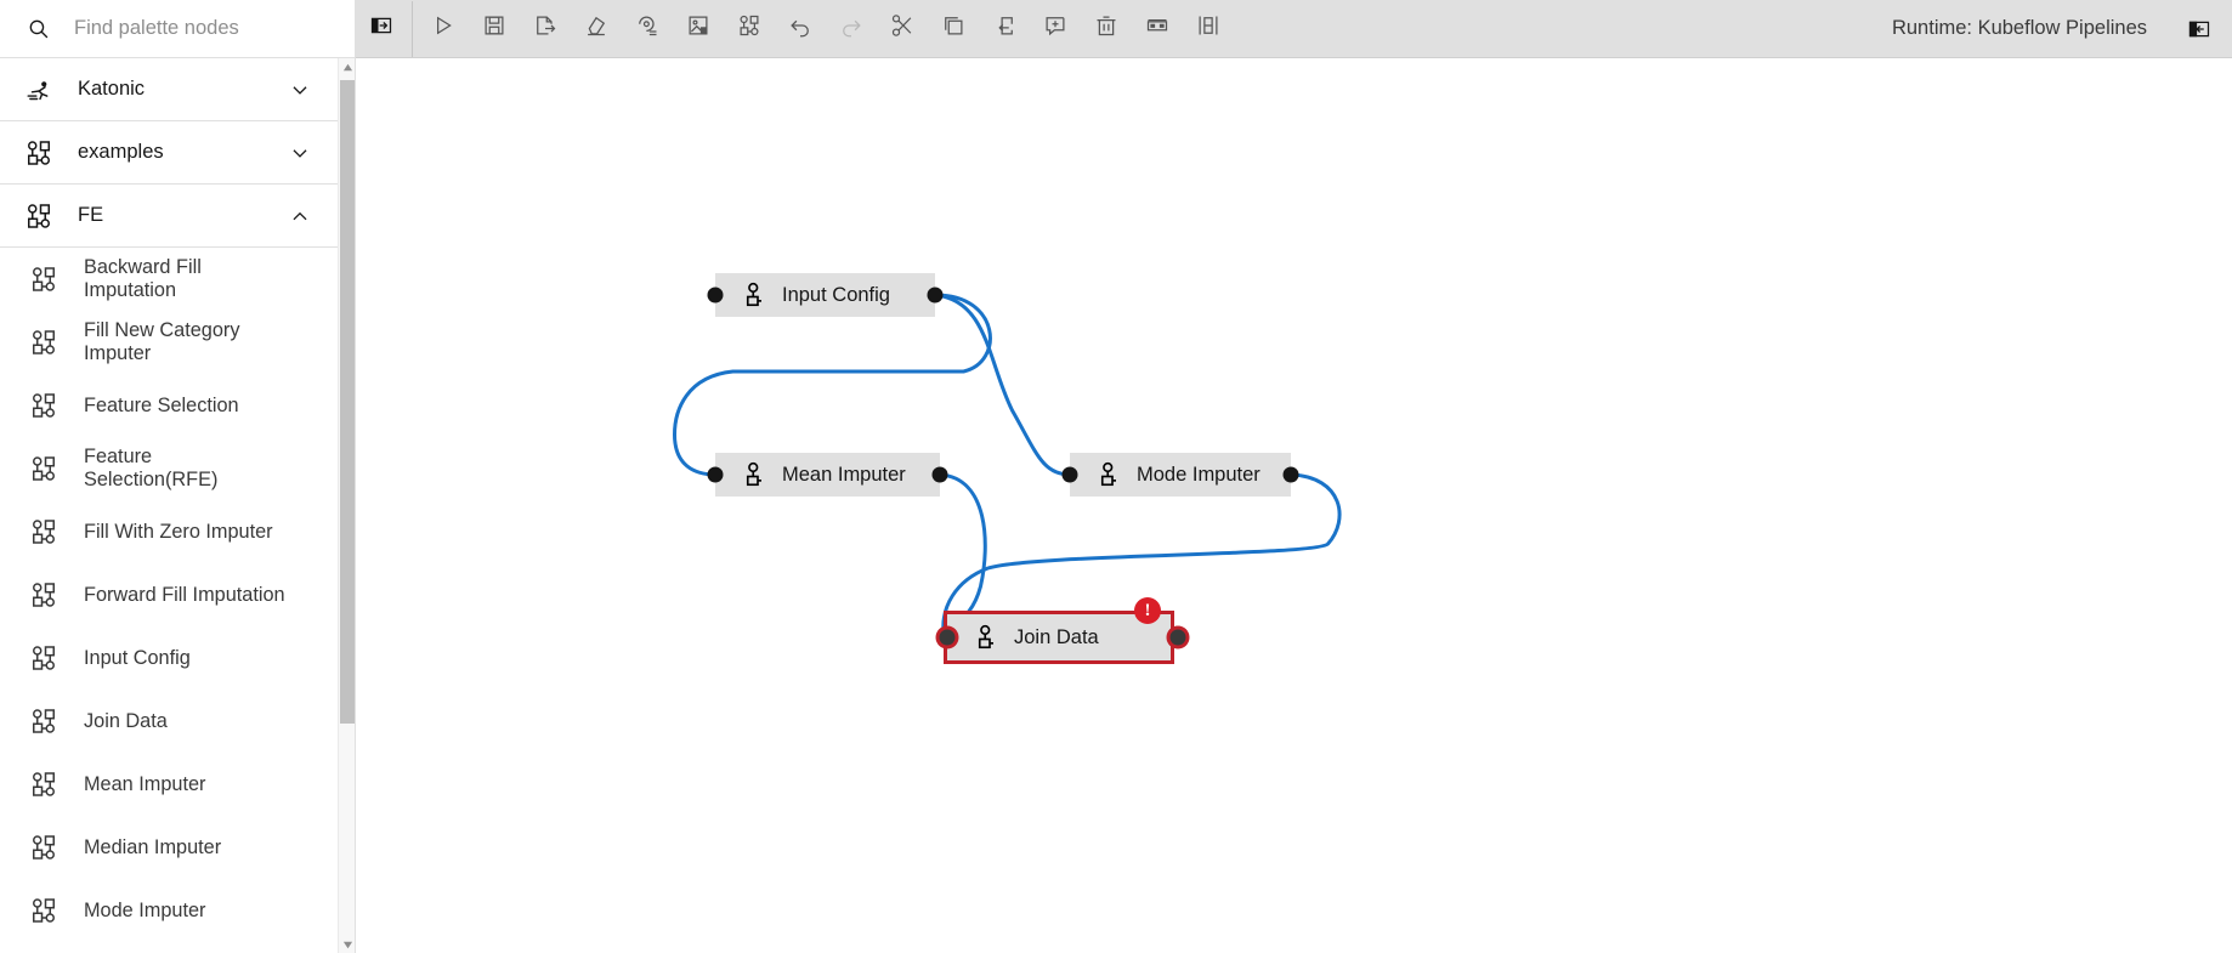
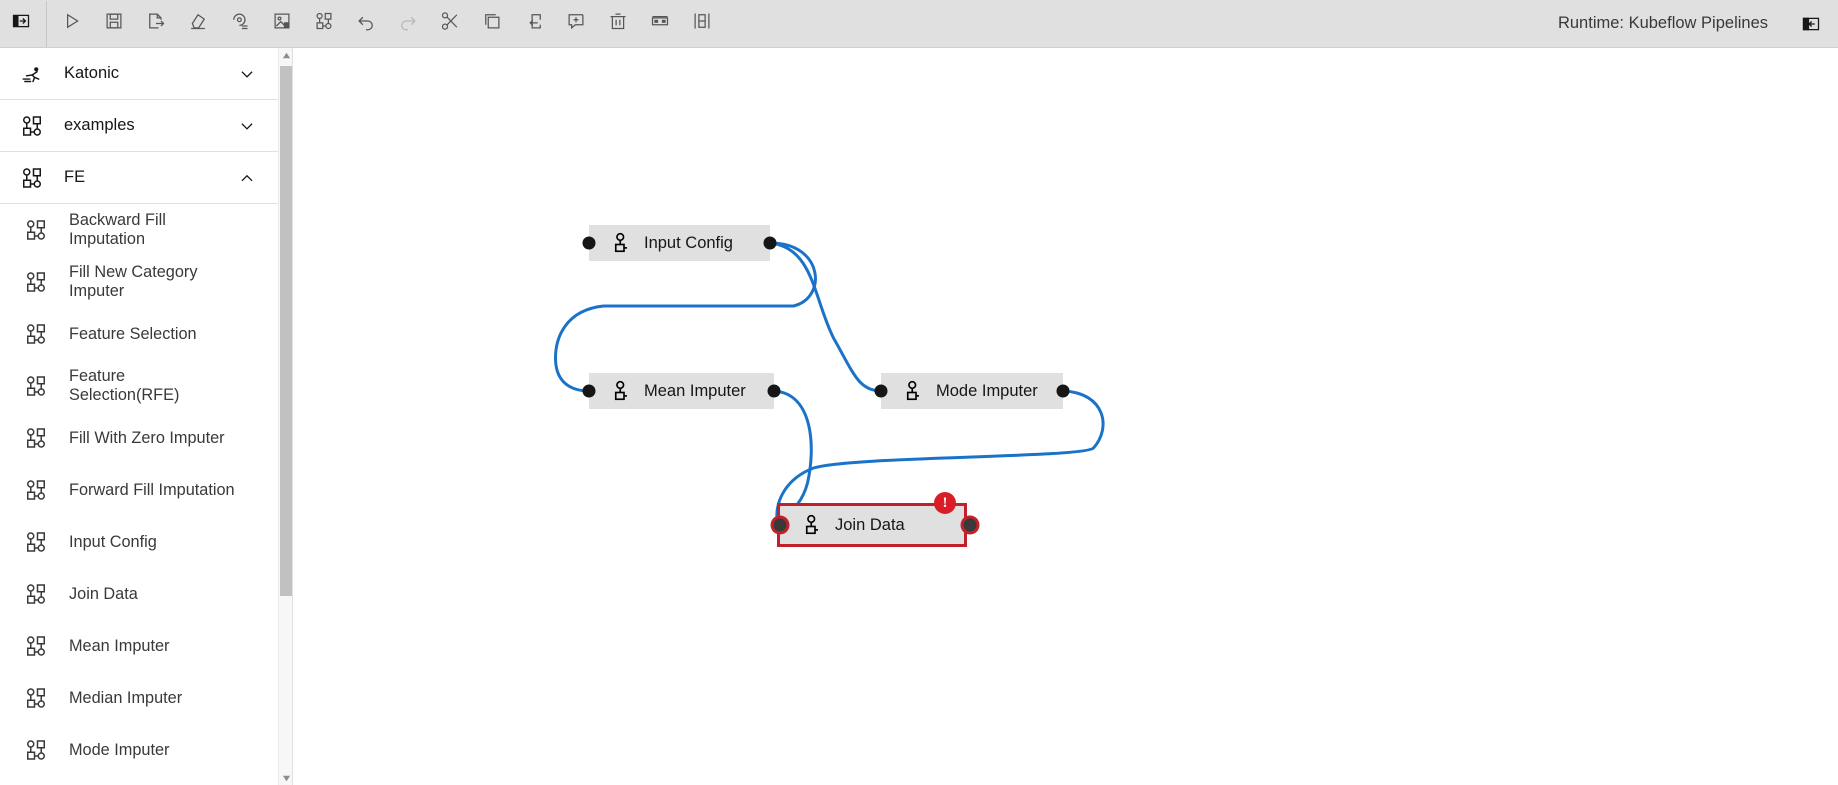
- Find palette nodes
  Runtime: Kubeflow Pipelines
  Katonic
  examples
  FE
  Backward Fill Imputation
  Fill New Category Imputer
  Feature Selection
  Feature Selection(RFE)
  Fill With Zero Imputer
  Forward Fill Imputation
  Input Config
  Join Data
  Mean Imputer
  Median Imputer
  Mode Imputer
  Input Config
  Mean Imputer
  Mode Imputer
  Join Data
  !
